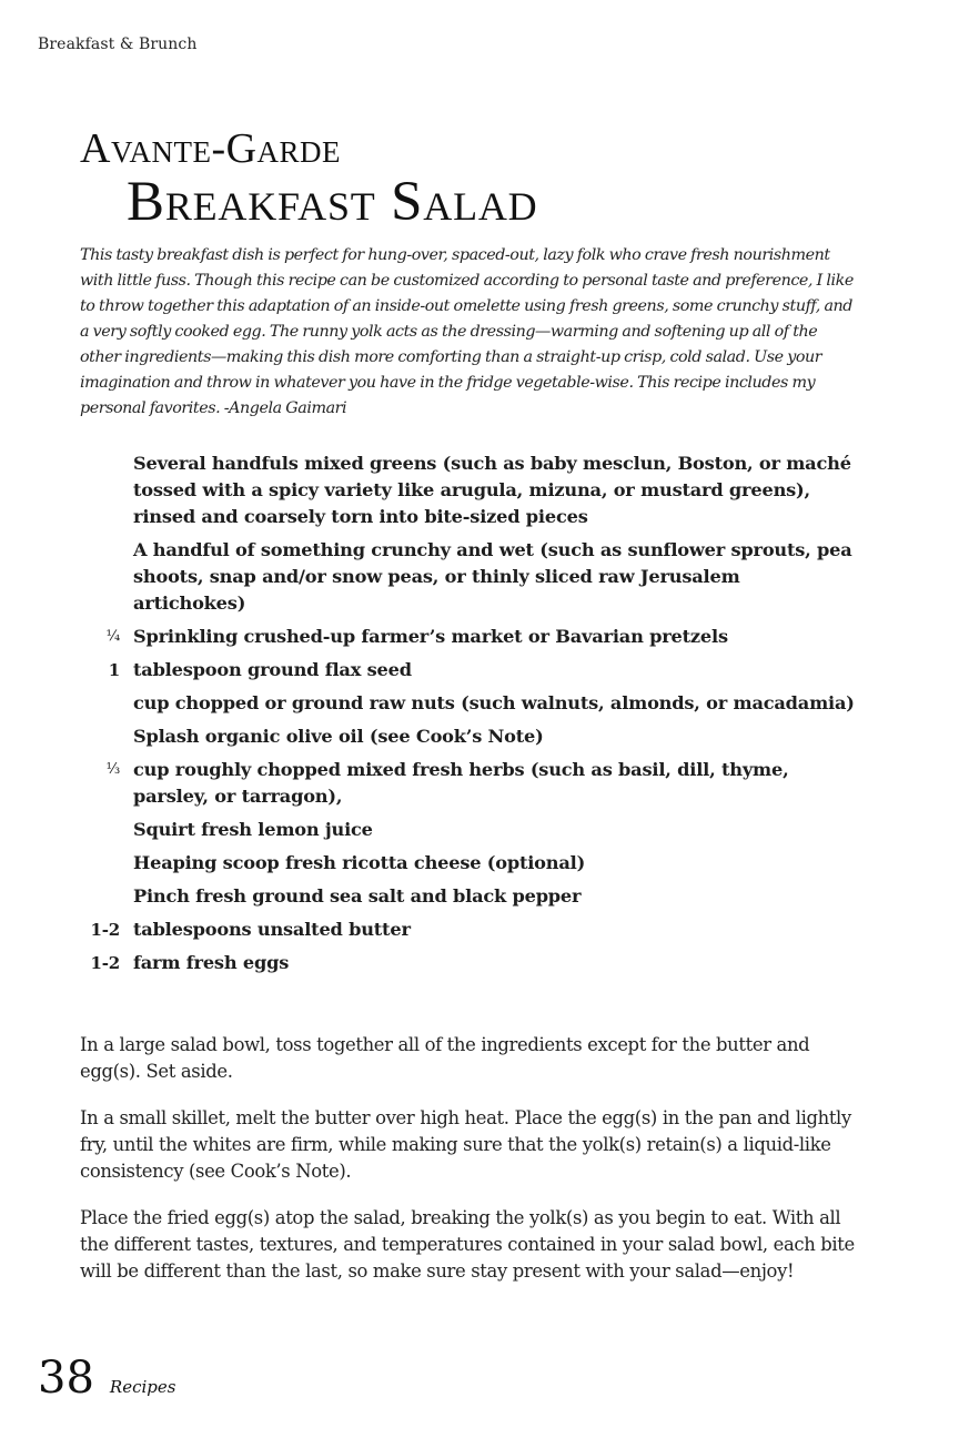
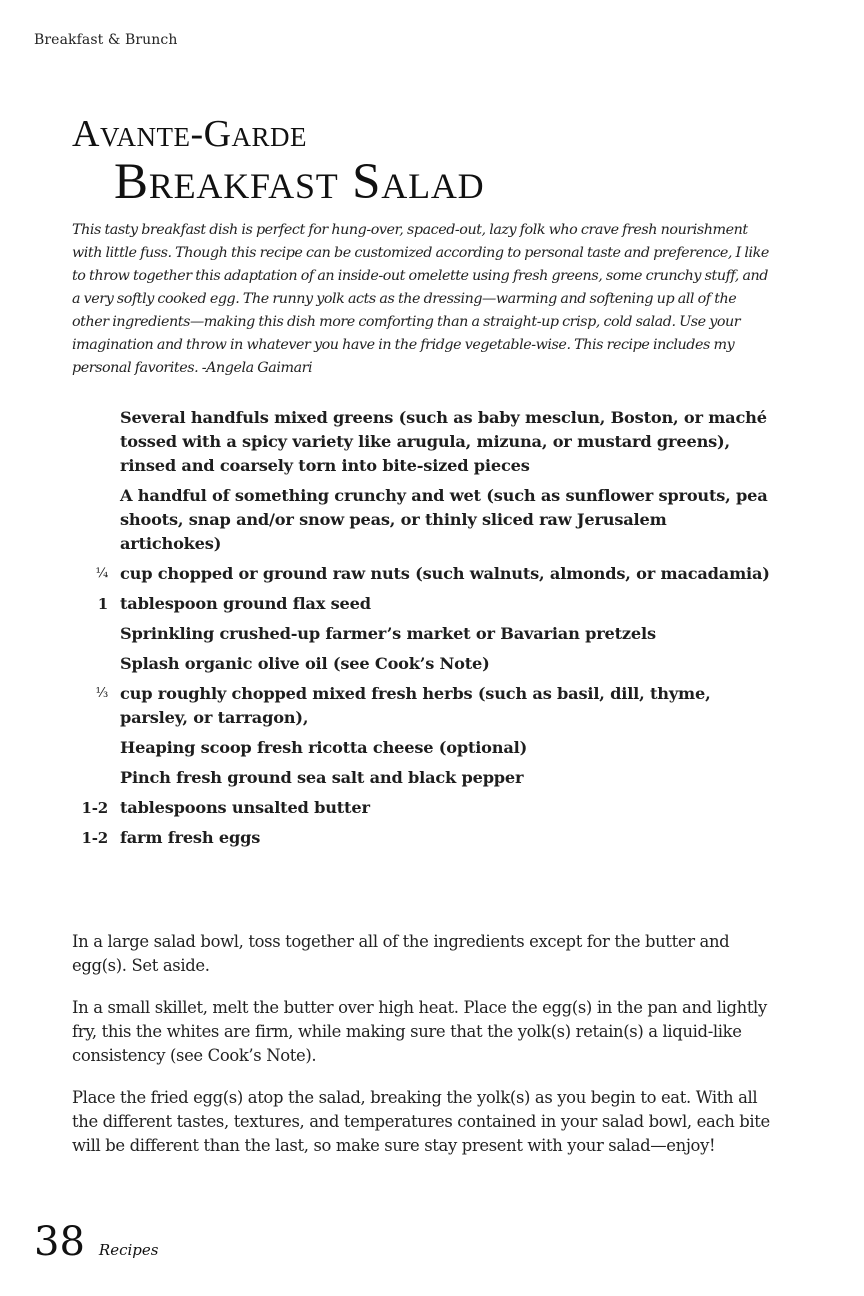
  Breakfast & Brunch
  Avante-Garde
  Breakfast Salad
  This tasty breakfast dish is perfect for hung-over, spaced-out, lazy folk who crave fresh nourishment with little fuss. Though this recipe can be customized according to personal taste and preference, I like to throw together this adaptation of an inside-out omelette using fresh greens, some crunchy stuff, and a very softly cooked egg. The runny yolk acts as the dressing—warming and softening up all of the other ingredients—making this dish more comforting than a straight-up crisp, cold salad. Use your imagination and throw in whatever you have in the fridge vegetable-wise. This recipe includes my personal favorites. -Angela Gaimari
  Several handfuls mixed greens (such as baby mesclun, Boston, or maché tossed with a spicy variety like arugula, mizuna, or mustard greens), rinsed and coarsely torn into bite-sized pieces
  A handful of something crunchy and wet (such as sunflower sprouts, pea shoots, snap and/or snow peas, or thinly sliced raw Jerusalem artichokes)
  ¼
- Sprinkling crushed-up farmer’s market or Bavarian pretzels
+ cup chopped or ground raw nuts (such walnuts, almonds, or macadamia)
  1
  tablespoon ground flax seed
- cup chopped or ground raw nuts (such walnuts, almonds, or macadamia)
+ Sprinkling crushed-up farmer’s market or Bavarian pretzels
  Splash organic olive oil (see Cook’s Note)
  ⅓
  cup roughly chopped mixed fresh herbs (such as basil, dill, thyme, parsley, or tarragon),
- Squirt fresh lemon juice
  Heaping scoop fresh ricotta cheese (optional)
  Pinch fresh ground sea salt and black pepper
  1-2
  tablespoons unsalted butter
  1-2
  farm fresh eggs
  In a large salad bowl, toss together all of the ingredients except for the butter and egg(s). Set aside.
- In a small skillet, melt the butter over high heat. Place the egg(s) in the pan and lightly fry, until the whites are firm, while making sure that the yolk(s) retain(s) a liquid-like consistency (see Cook’s Note).
+ In a small skillet, melt the butter over high heat. Place the egg(s) in the pan and lightly fry, this the whites are firm, while making sure that the yolk(s) retain(s) a liquid-like consistency (see Cook’s Note).
  Place the fried egg(s) atop the salad, breaking the yolk(s) as you begin to eat. With all the different tastes, textures, and temperatures contained in your salad bowl, each bite will be different than the last, so make sure stay present with your salad—enjoy!
  38
  Recipes
